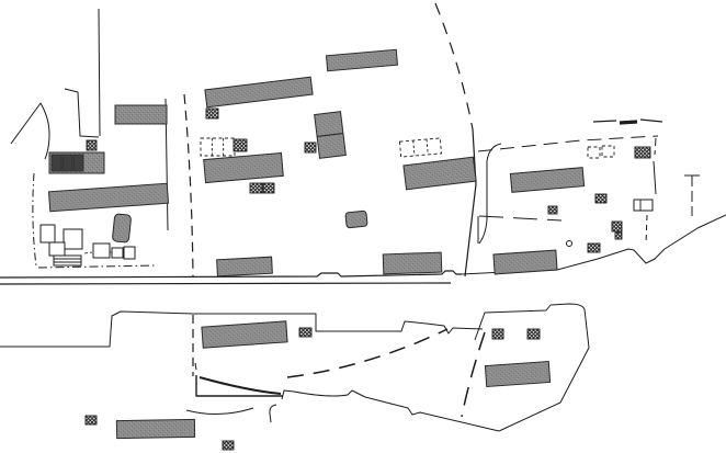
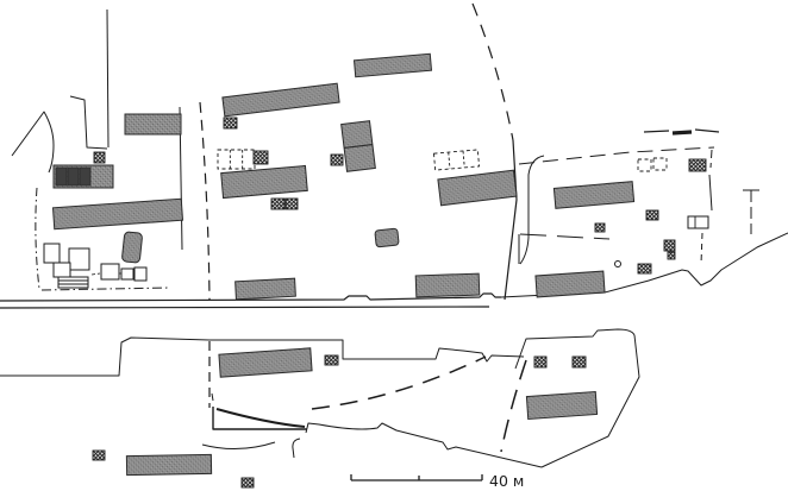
+ 40 м
